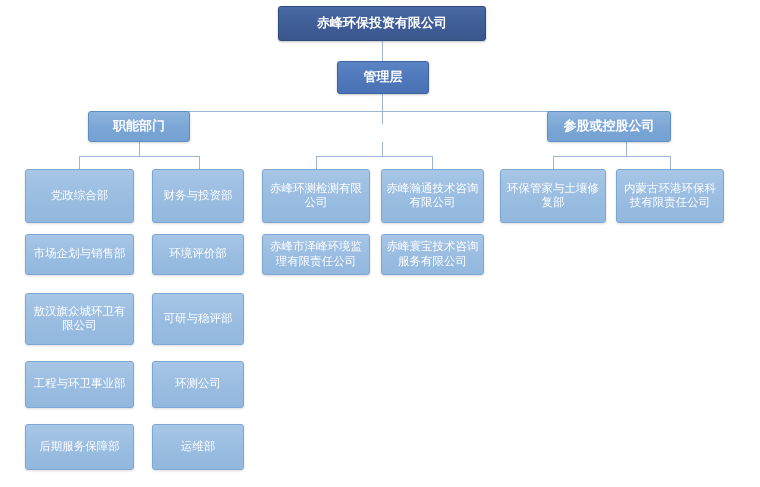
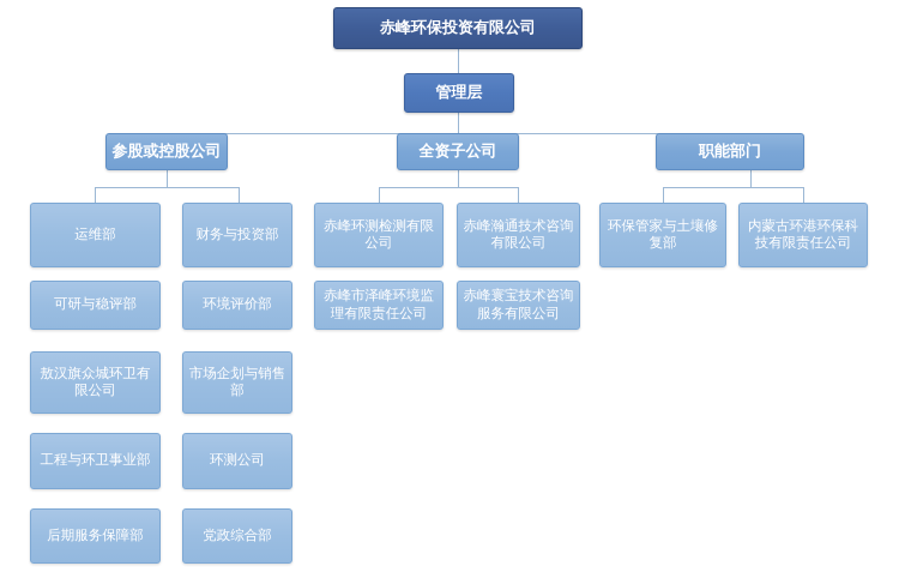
  赤峰环保投资有限公司
  管理层
- 职能部门
+ 参股或控股公司
+ 全资子公司
- 参股或控股公司
+ 职能部门
- 党政综合部
+ 运维部
- 市场企划与销售部
+ 可研与稳评部
  敖汉旗众城环卫有限公司
  工程与环卫事业部
  后期服务保障部
  财务与投资部
  环境评价部
- 可研与稳评部
+ 市场企划与销售部
  环测公司
- 运维部
+ 党政综合部
  赤峰环测检测有限公司
  赤峰市泽峰环境监理有限责任公司
  赤峰瀚通技术咨询有限公司
  赤峰寰宝技术咨询服务有限公司
  环保管家与土壤修复部
  内蒙古环港环保科技有限责任公司
